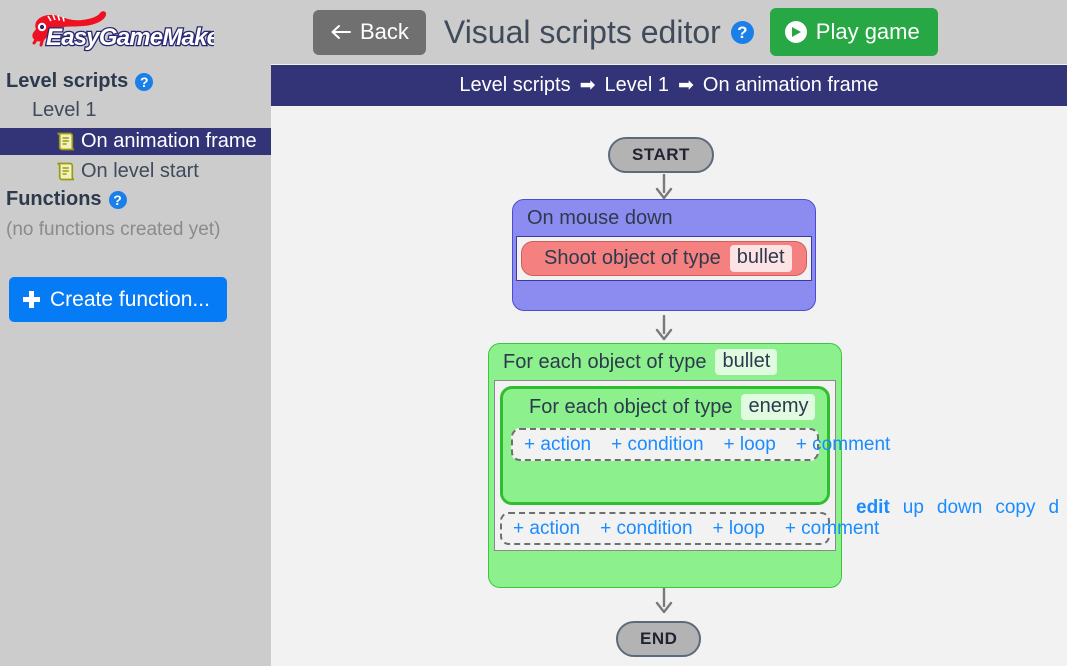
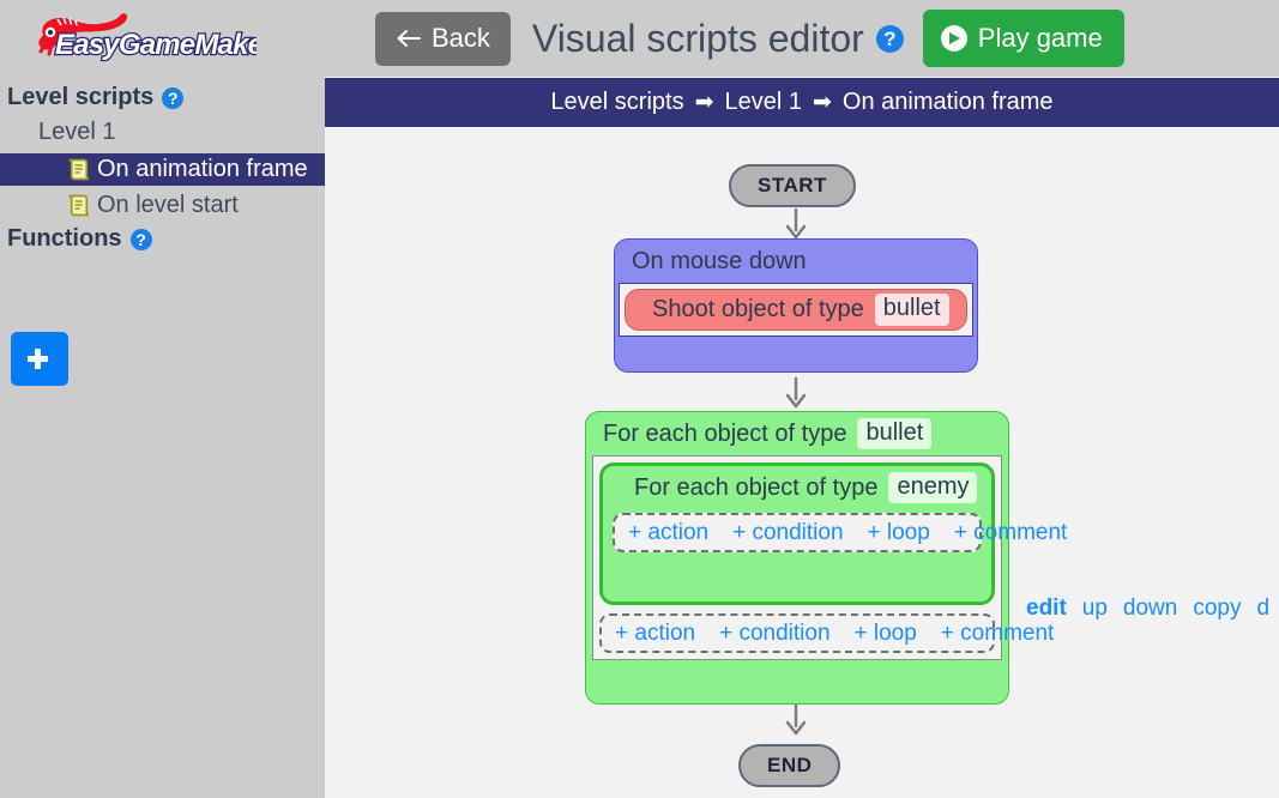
  EasyGameMake
  Level scripts
  ?
  Level 1
  On animation frame
  On level start
  Functions
  ?
- (no functions created yet)
- Create function...
  Back
  Visual scripts editor
  ?
  Play game
  Level scripts
  ➡
  Level 1
  ➡
  On animation frame
  START
  On mouse down
  Shoot object of type
  bullet
  For each object of type
  bullet
  For each object of type
  enemy
  + action
  + condition
  + loop
  + comment
  + action
  + condition
  + loop
  + comment
  edit
  up
  down
  copy
  d
  END
